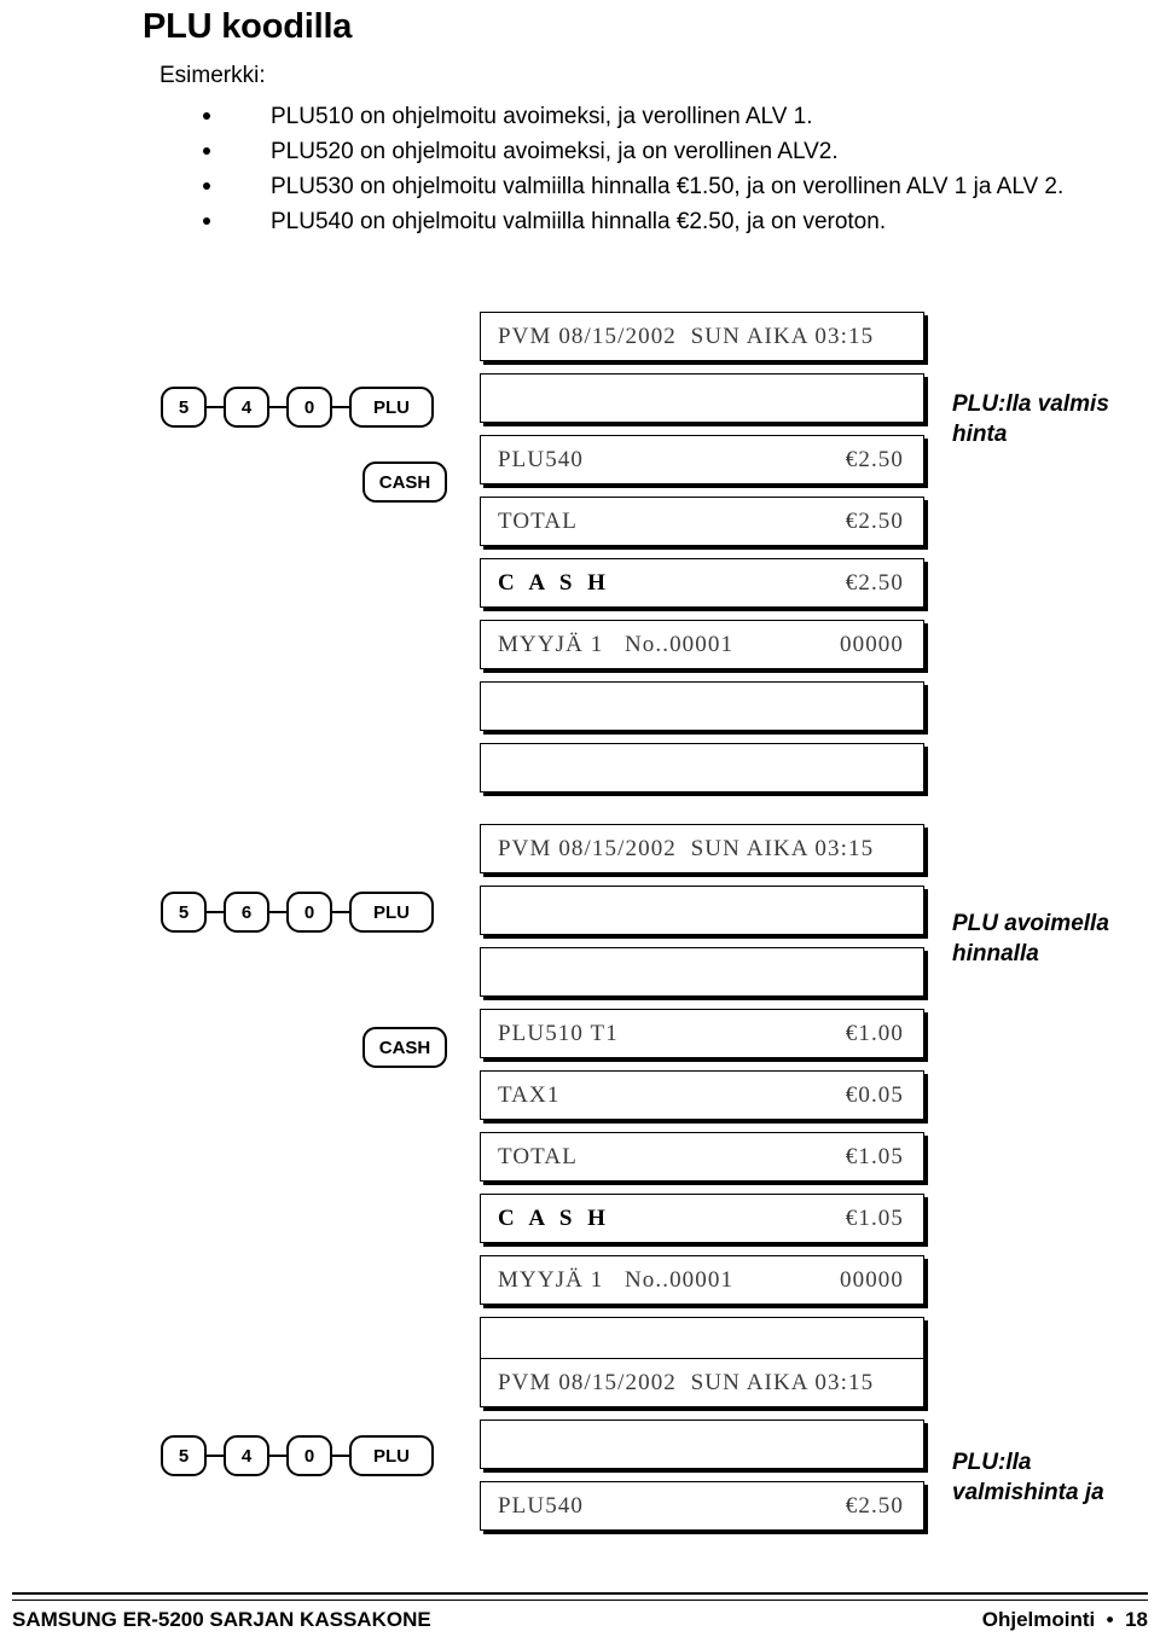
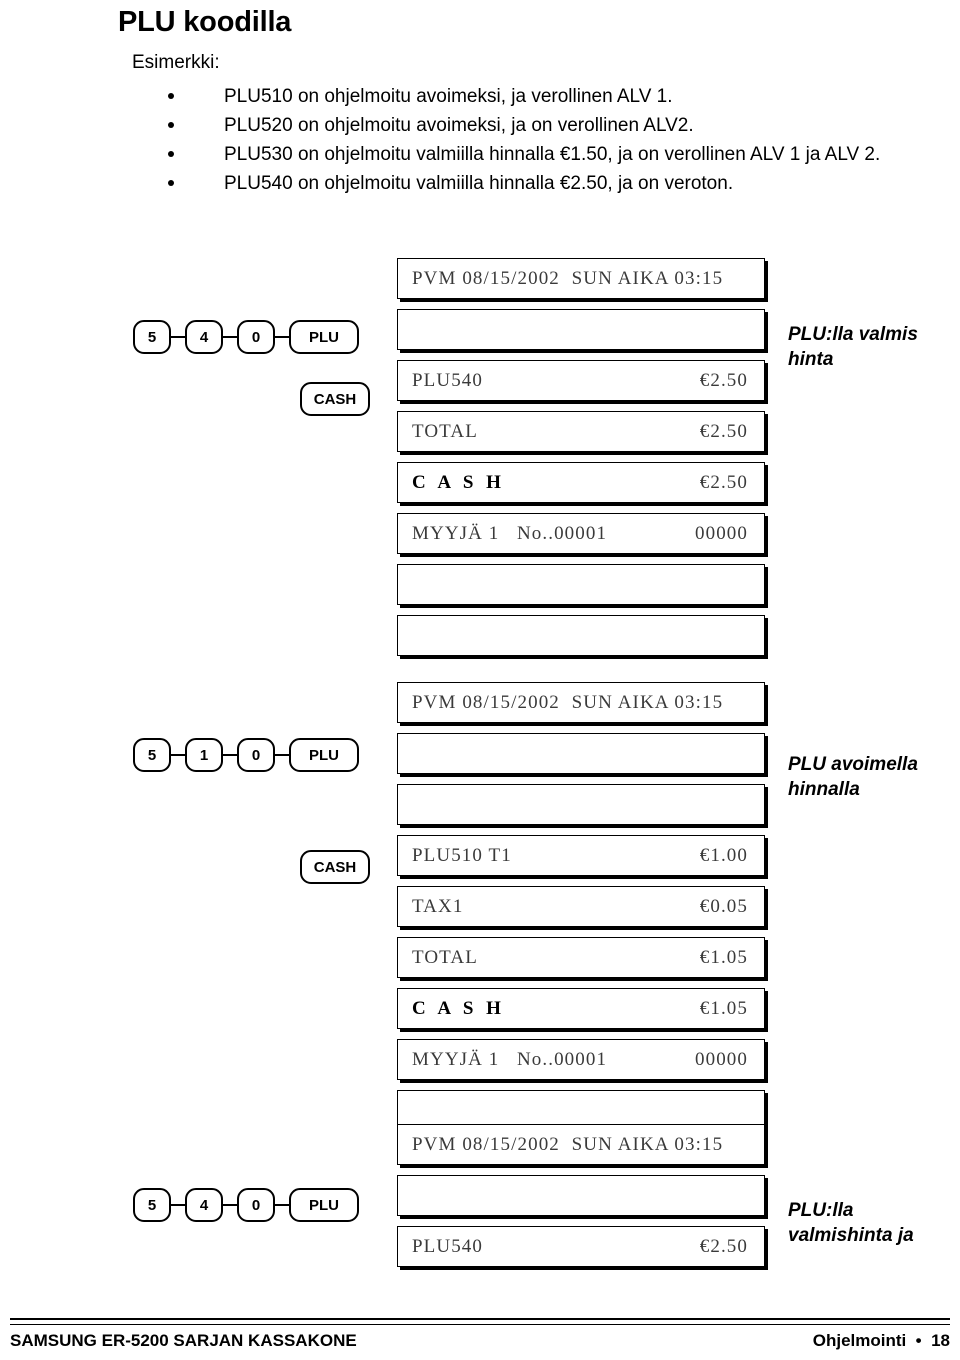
  PLU koodilla
  Esimerkki:
  PLU510 on ohjelmoitu avoimeksi, ja verollinen ALV 1.
  PLU520 on ohjelmoitu avoimeksi, ja on verollinen ALV2.
  PLU530 on ohjelmoitu valmiilla hinnalla €1.50, ja on verollinen ALV 1 ja ALV 2.
  PLU540 on ohjelmoitu valmiilla hinnalla €2.50, ja on veroton.
  5
  4
  0
  PLU
  CASH
  PVM 08/15/2002 SUN AIKA 03:15
  PLU540
  €2.50
  TOTAL
  €2.50
  C A S H
  €2.50
  MYYJÄ 1 No..00001
  00000
  PLU:lla valmis
  hinta
  5
- 6
+ 1
  0
  PLU
  CASH
  PVM 08/15/2002 SUN AIKA 03:15
  PLU510 T1
  €1.00
  TAX1
  €0.05
  TOTAL
  €1.05
  C A S H
  €1.05
  MYYJÄ 1 No..00001
  00000
  PLU avoimella
  hinnalla
  5
  4
  0
  PLU
  PVM 08/15/2002 SUN AIKA 03:15
  PLU540
  €2.50
  PLU:lla
  valmishinta ja
  SAMSUNG ER-5200 SARJAN KASSAKONE
  Ohjelmointi • 18
